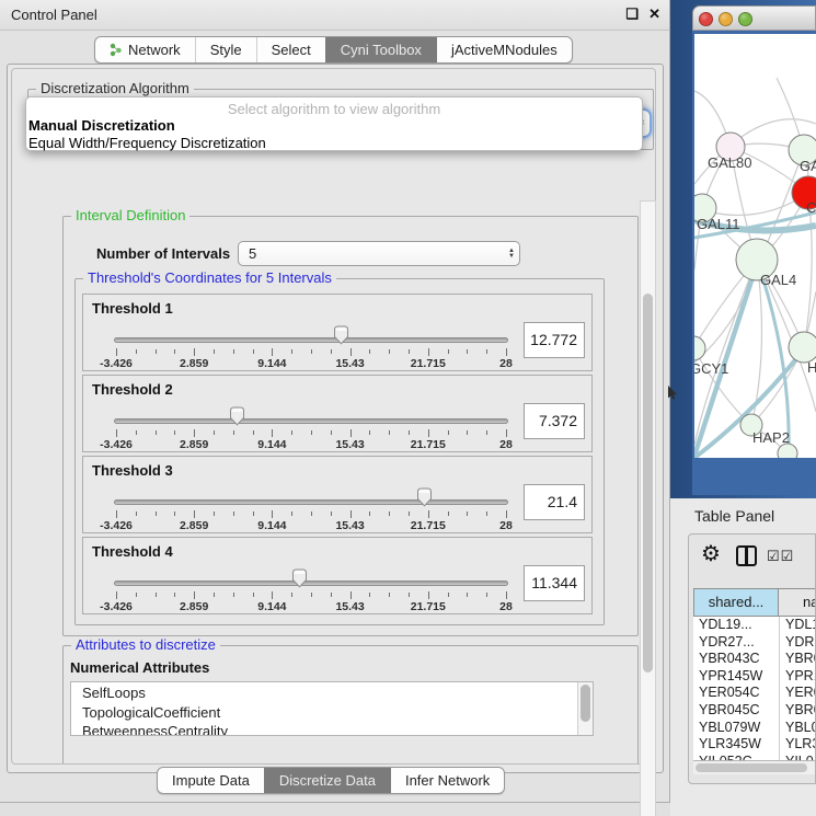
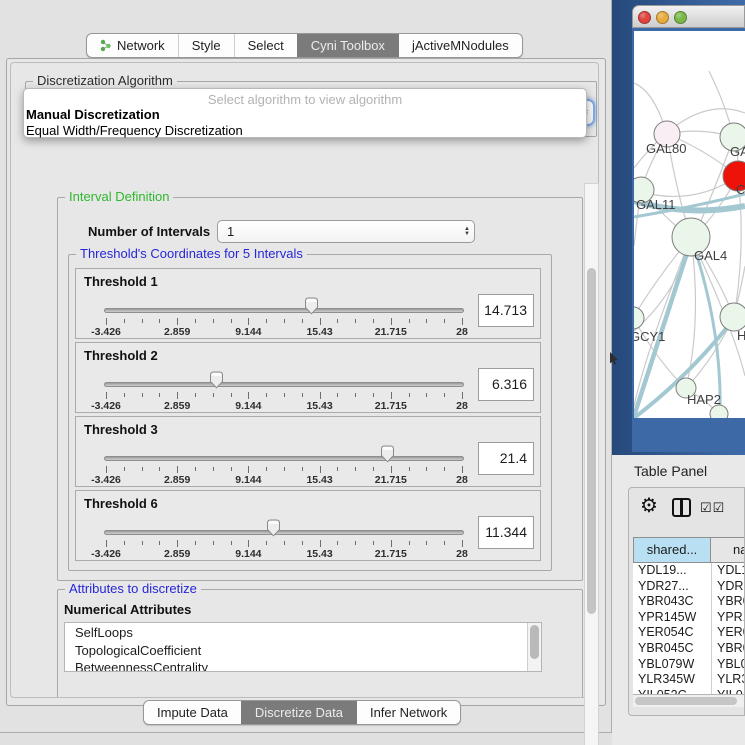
- Control Panel
- ❏
- ✕
  Network
  Style
  Select
  Cyni Toolbox
  jActiveMNodules
  Discretization Algorithm
  Select algorithm to view algorithm
  Manual Discretization
  Equal Width/Frequency Discretization
  Interval Definition
  Number of Intervals
- 5
+ 1
  Threshold's Coordinates for 5 Intervals
  Threshold 1
  -3.426
  2.859
  9.144
  15.43
  21.715
  28
- 12.772
+ 14.713
  Threshold 2
  -3.426
  2.859
  9.144
  15.43
  21.715
  28
- 7.372
+ 6.316
  Threshold 3
  -3.426
  2.859
  9.144
  15.43
  21.715
  28
  21.4
- Threshold 4
+ Threshold 6
  -3.426
  2.859
  9.144
  15.43
  21.715
  28
  11.344
  Attributes to discretize
  Numerical Attributes
  SelfLoops
  TopologicalCoefficient
  BetweennessCentrality
  Impute Data
  Discretize Data
  Infer Network
  GAL80
  GA
  C
  GAL11
  GAL4
  GCY1
  H
  HAP2
  Table Panel
  ⚙
  ☑☑
  shared...
  na
  YDL19...
  YDL
  YDR27...
  YDR
  YBR043C
  YBR
  YPR145W
  YPR
  YER054C
  YER
  YBR045C
  YBR
  YBL079W
  YBL
  YLR345W
  YLR
